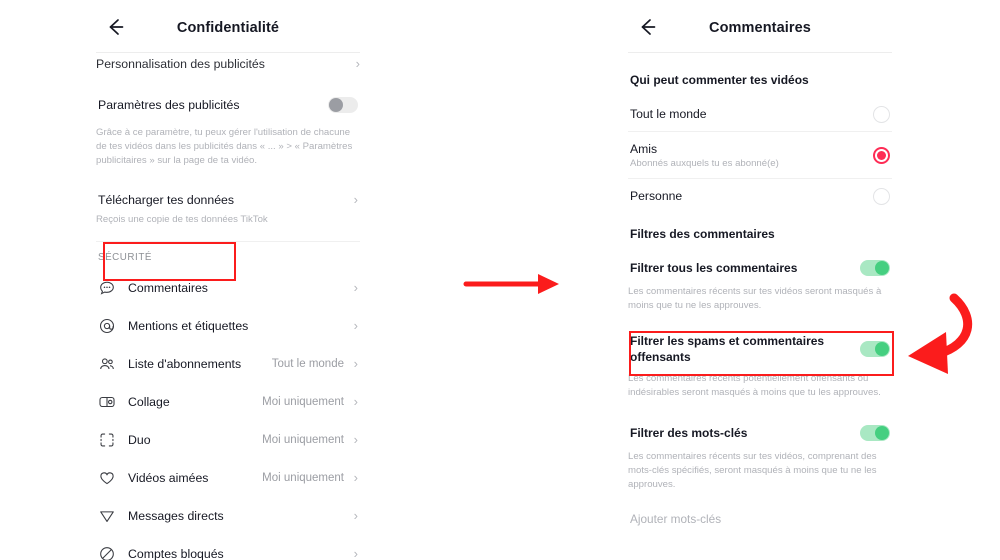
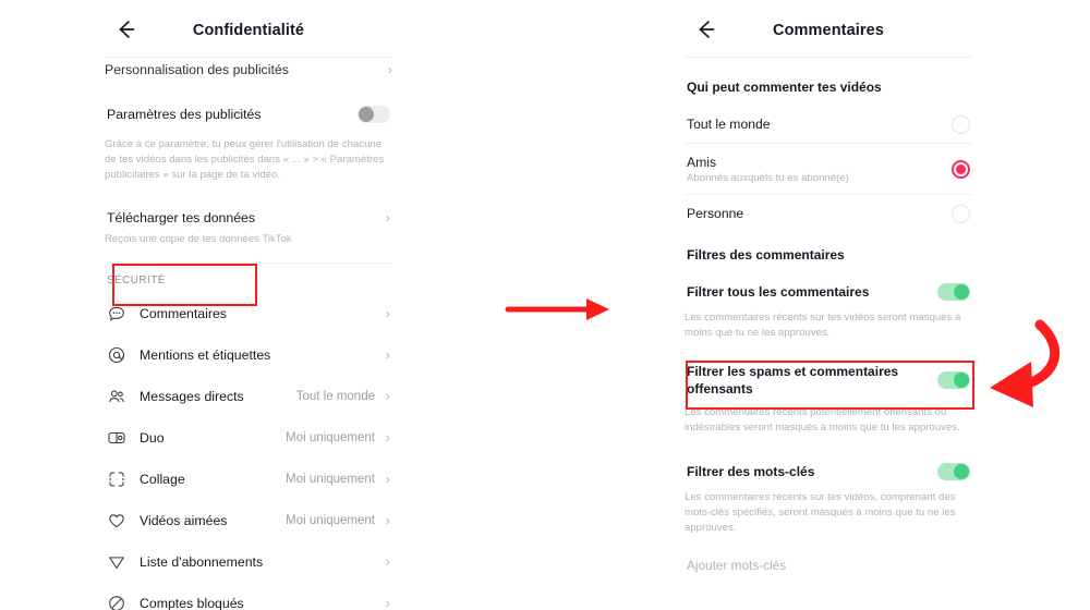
  Confidentialité
  Personnalisation des publicités
  ›
  Paramètres des publicités
  Grâce à ce paramètre, tu peux gérer l'utilisation de chacune de tes vidéos dans les publicités dans « ... » > « Paramètres publicitaires » sur la page de ta vidéo.
  Télécharger tes données
  ›
  Reçois une copie de tes données TikTok
  SÉCURITÉ
  Commentaires
  ›
  Mentions et étiquettes
  ›
- Liste d'abonnements
+ Messages directs
  Tout le monde
  ›
- Collage
+ Duo
  Moi uniquement
  ›
- Duo
+ Collage
  Moi uniquement
  ›
  Vidéos aimées
  Moi uniquement
  ›
- Messages directs
+ Liste d'abonnements
  ›
  Comptes bloqués
  ›
  Commentaires
  Qui peut commenter tes vidéos
  Tout le monde
  Amis
  Abonnés auxquels tu es abonné(e)
  Personne
  Filtres des commentaires
  Filtrer tous les commentaires
  Les commentaires récents sur tes vidéos seront masqués à moins que tu ne les approuves.
  Filtrer les spams et commentaires offensants
  Les commentaires récents potentiellement offensants ou indésirables seront masqués à moins que tu les approuves.
  Filtrer des mots-clés
  Les commentaires récents sur tes vidéos, comprenant des mots-clés spécifiés, seront masqués à moins que tu ne les approuves.
  Ajouter mots-clés
